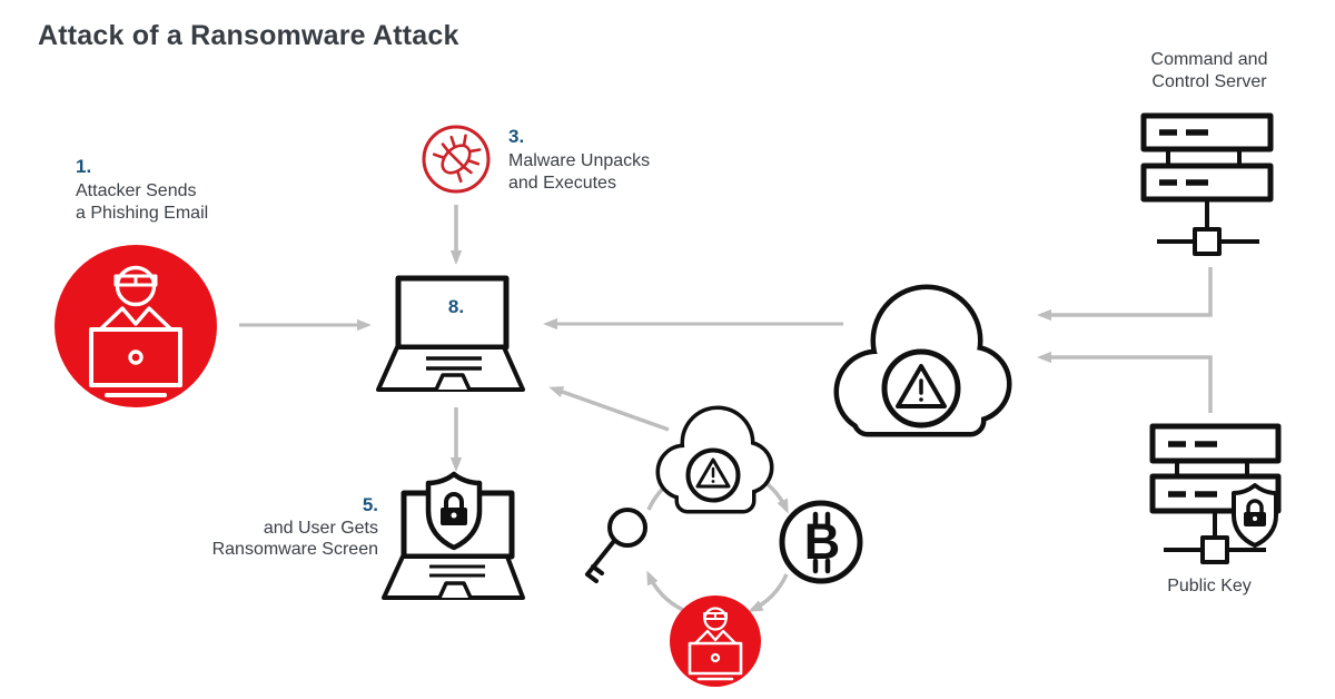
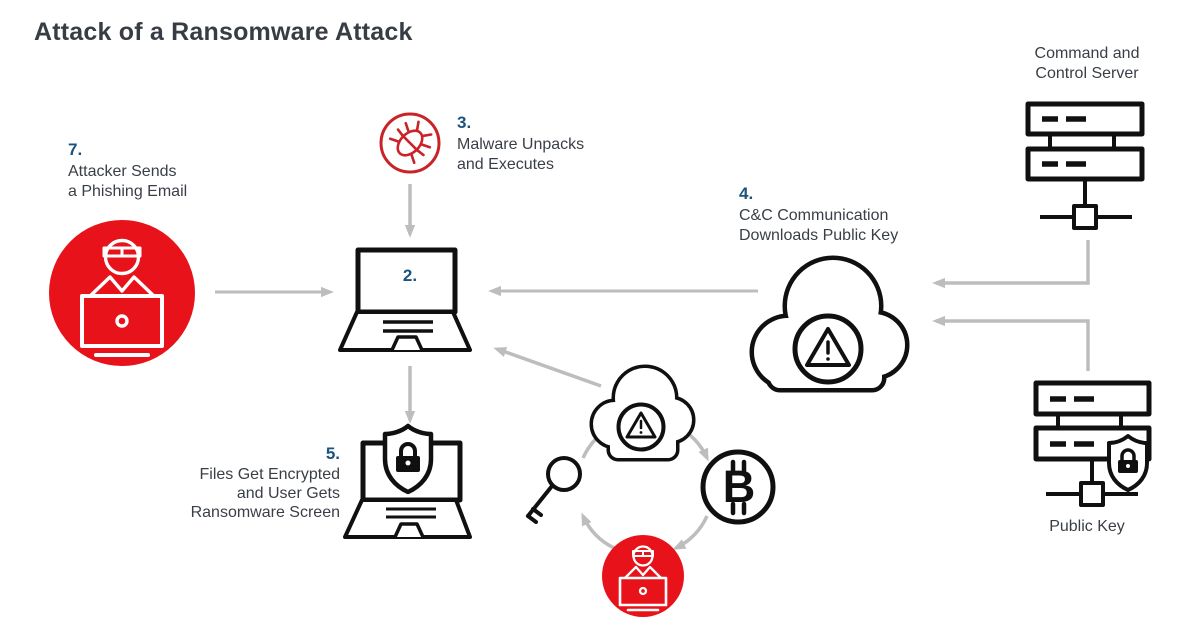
  Attack of a Ransomware Attack
- 1.
+ 7.
  Attacker Sends
  a Phishing Email
  3.
  Malware Unpacks
  and Executes
+ 4.
+ C&C Communication
+ Downloads Public Key
  5.
+ Files Get Encrypted
  and User Gets
  Ransomware Screen
- 8.
+ 2.
  Command and
  Control Server
  Public Key
  B
